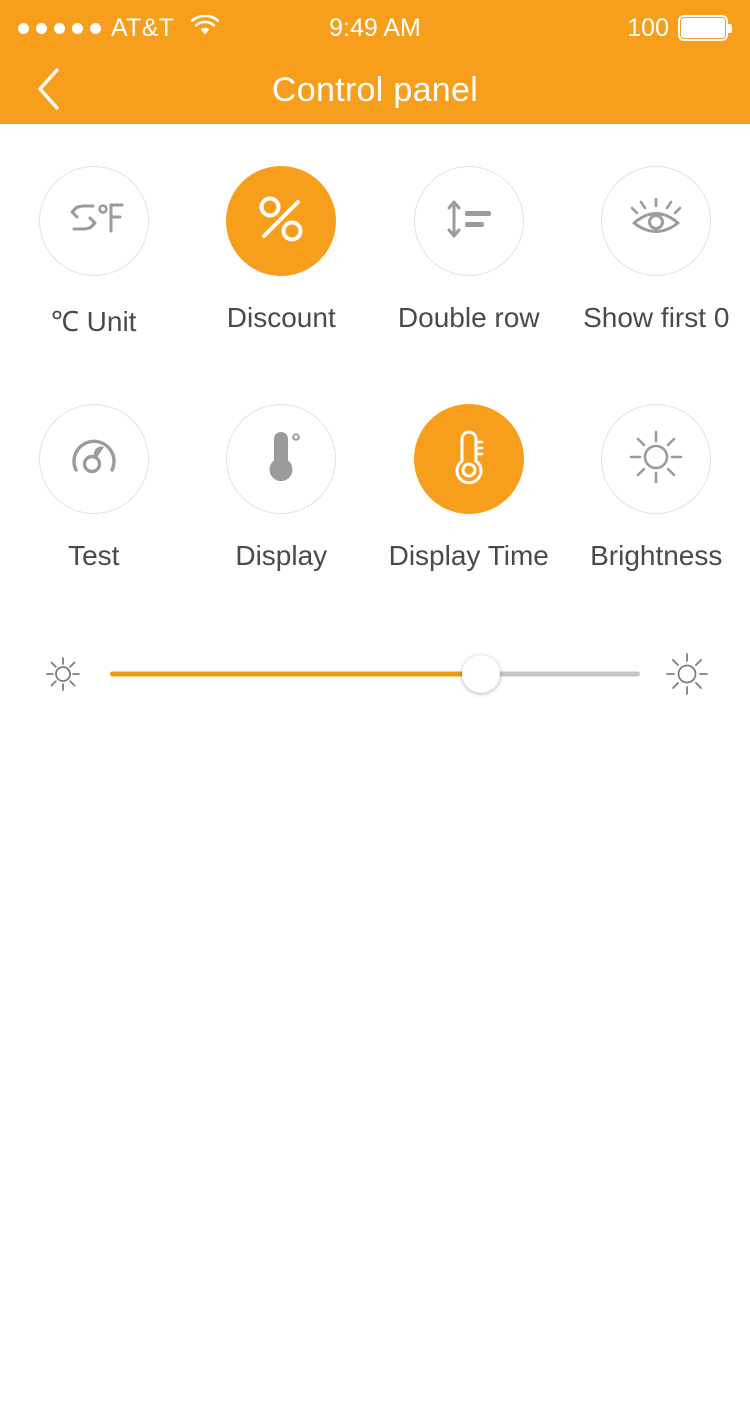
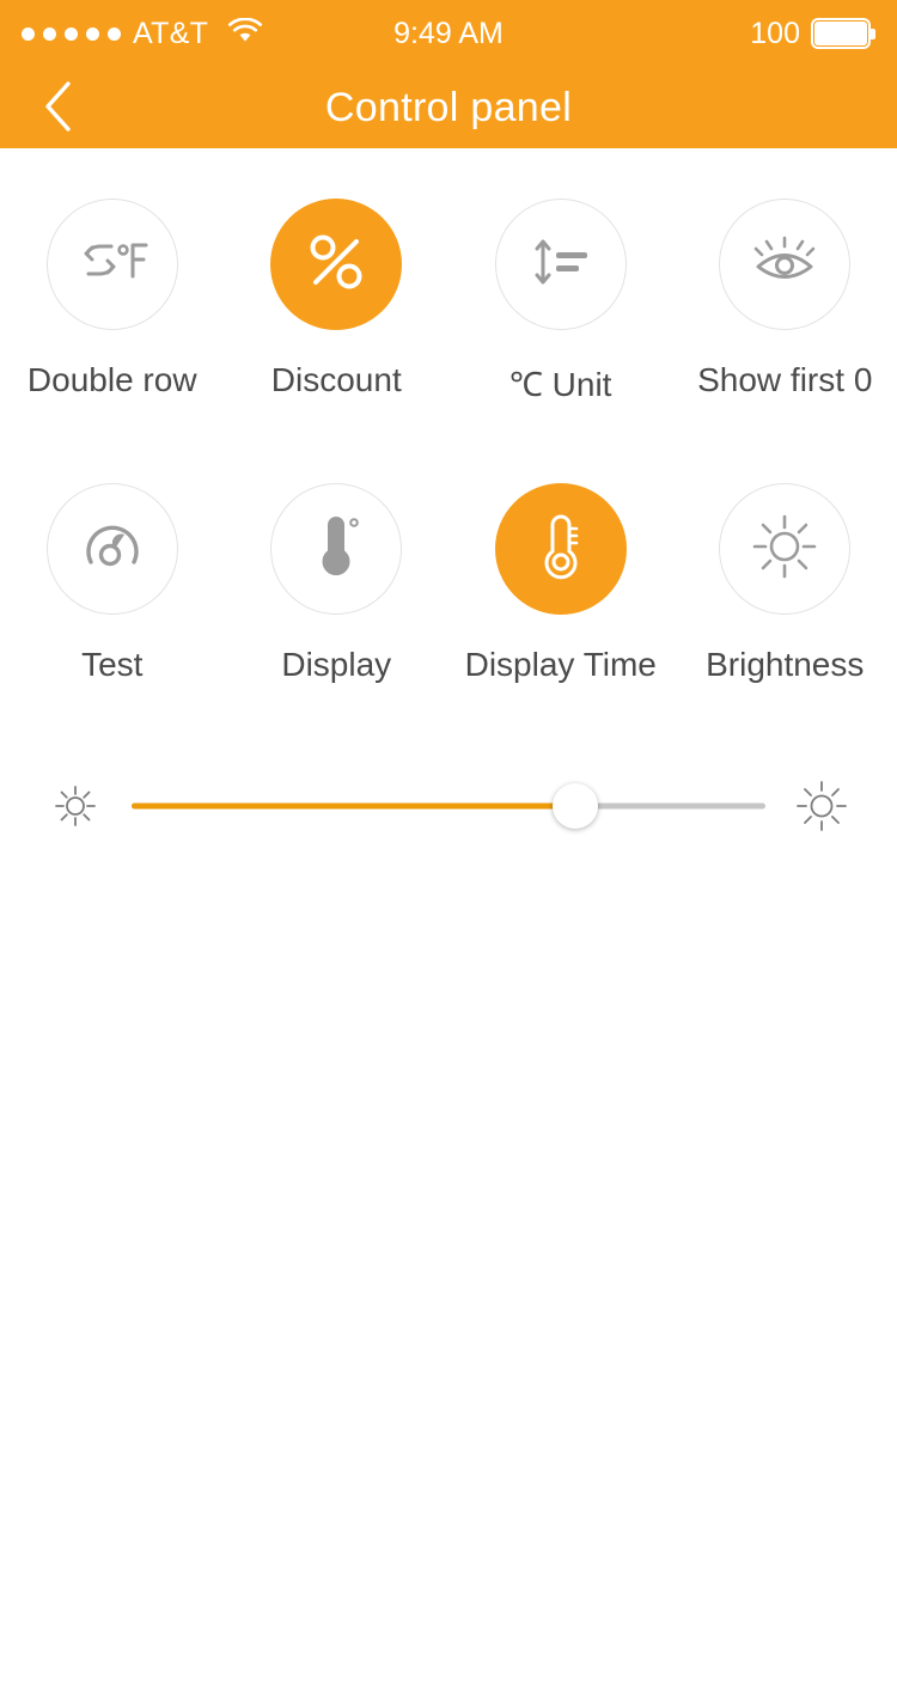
  AT&T
  9:49 AM
  100
  Control panel
- ℃ Unit
+ Double row
  Discount
- Double row
+ ℃ Unit
  Show first 0
  Test
  Display
  Display Time
  Brightness
